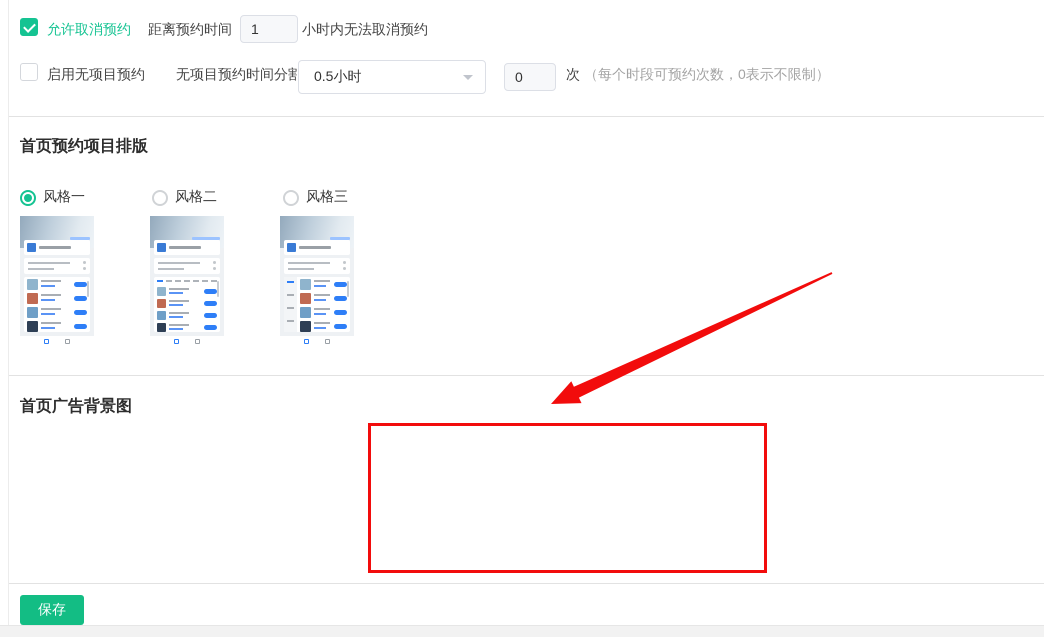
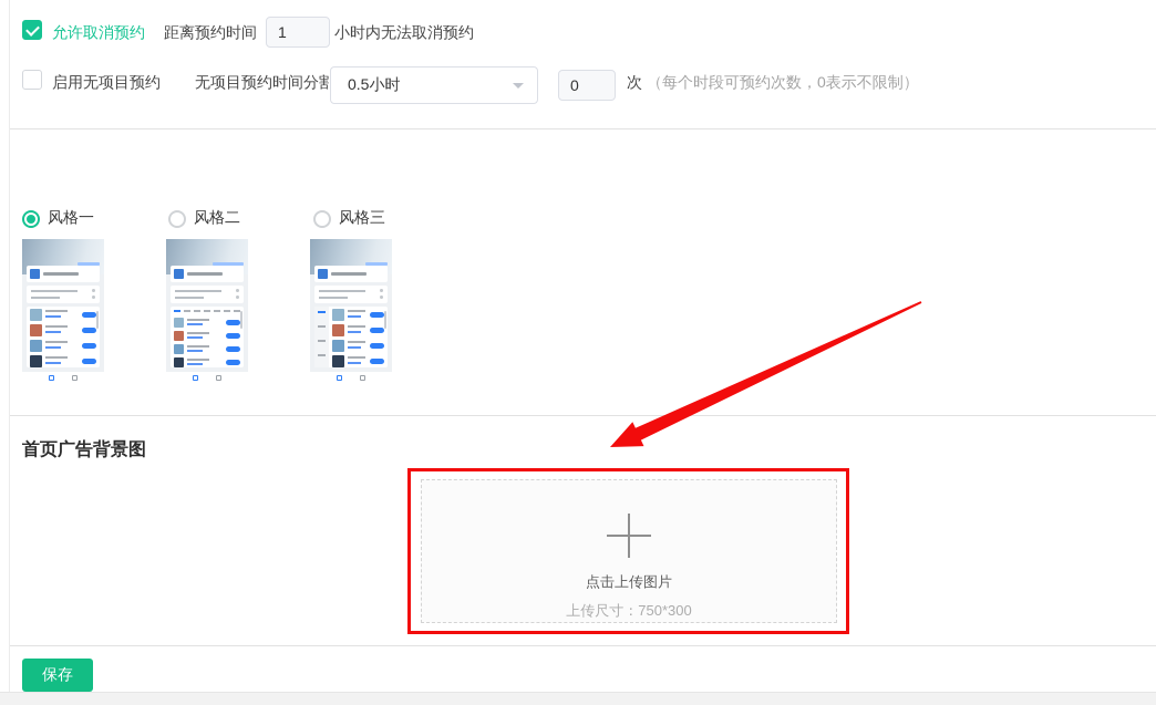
  允许取消预约
  距离预约时间
  1
  小时内无法取消预约
  启用无项目预约
  无项目预约时间分割
  0.5小时
  0
  次
  （每个时段可预约次数，0表示不限制）
- 首页预约项目排版
  风格一
  风格二
  风格三
  首页广告背景图
+ 点击上传图片
+ 上传尺寸：750*300
  保存
